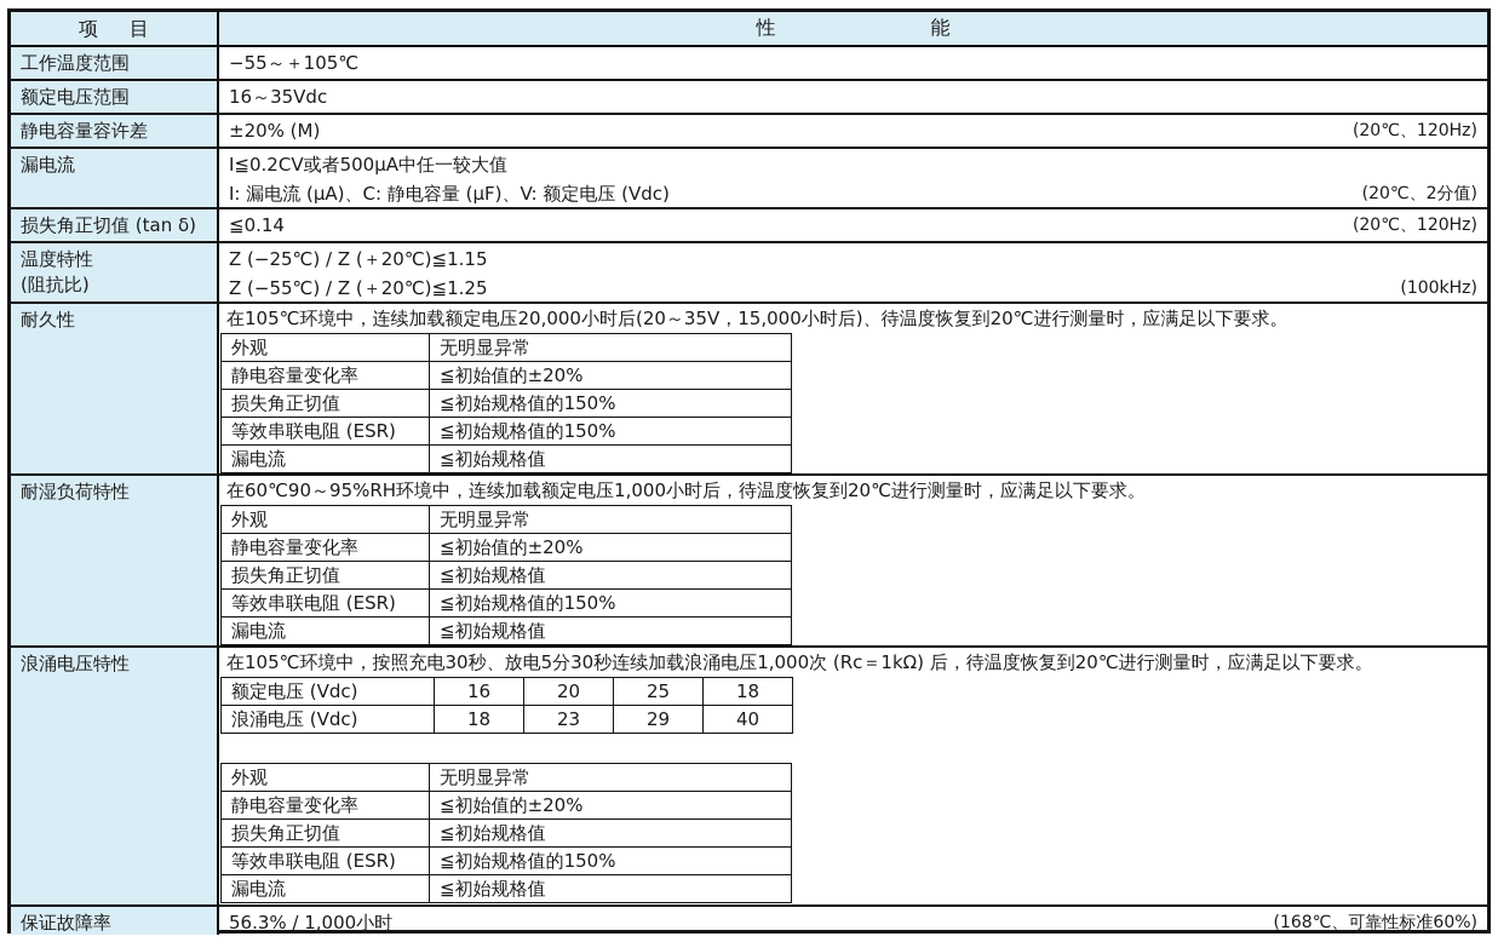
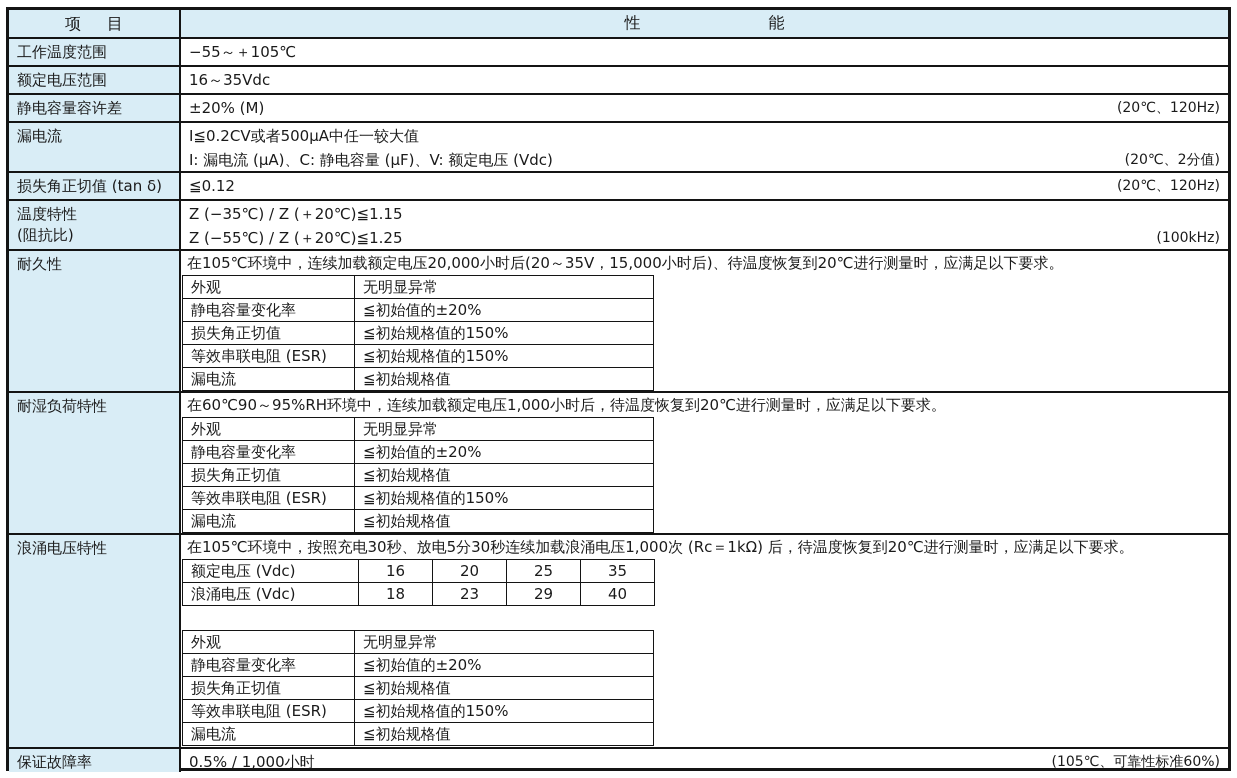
  项目
  性能
  工作温度范围
  −55～＋105℃
  额定电压范围
  16～35Vdc
  静电容量容许差
  ±20% (M)
  (20℃、120Hz)
  漏电流
  I≦0.2CV或者500μA中任一较大值
  I: 漏电流 (μA)、C: 静电容量 (μF)、V: 额定电压 (Vdc)
  (20℃、2分值)
  损失角正切值 (tan δ)
- ≦0.14
+ ≦0.12
  (20℃、120Hz)
  温度特性
  (阻抗比)
- Z (−25℃) / Z (＋20℃)≦1.15
+ Z (−35℃) / Z (＋20℃)≦1.15
  Z (−55℃) / Z (＋20℃)≦1.25
  (100kHz)
  耐久性
  在105℃环境中，连续加载额定电压20,000小时后(20～35V，15,000小时后)、待温度恢复到20℃进行测量时，应满足以下要求。
  外观	无明显异常
  静电容量变化率	≦初始值的±20%
  损失角正切值	≦初始规格值的150%
  等效串联电阻 (ESR)	≦初始规格值的150%
  漏电流	≦初始规格值
  耐湿负荷特性
  在60℃90～95%RH环境中，连续加载额定电压1,000小时后，待温度恢复到20℃进行测量时，应满足以下要求。
  外观	无明显异常
  静电容量变化率	≦初始值的±20%
  损失角正切值	≦初始规格值
  等效串联电阻 (ESR)	≦初始规格值的150%
  漏电流	≦初始规格值
  浪涌电压特性
  在105℃环境中，按照充电30秒、放电5分30秒连续加载浪涌电压1,000次 (Rc＝1kΩ) 后，待温度恢复到20℃进行测量时，应满足以下要求。
- 额定电压 (Vdc)	16	20	25	18
+ 额定电压 (Vdc)	16	20	25	35
  浪涌电压 (Vdc)	18	23	29	40
  外观	无明显异常
  静电容量变化率	≦初始值的±20%
  损失角正切值	≦初始规格值
  等效串联电阻 (ESR)	≦初始规格值的150%
  漏电流	≦初始规格值
  保证故障率
- 56.3% / 1,000小时
+ 0.5% / 1,000小时
- (168℃、可靠性标准60%)
+ (105℃、可靠性标准60%)
